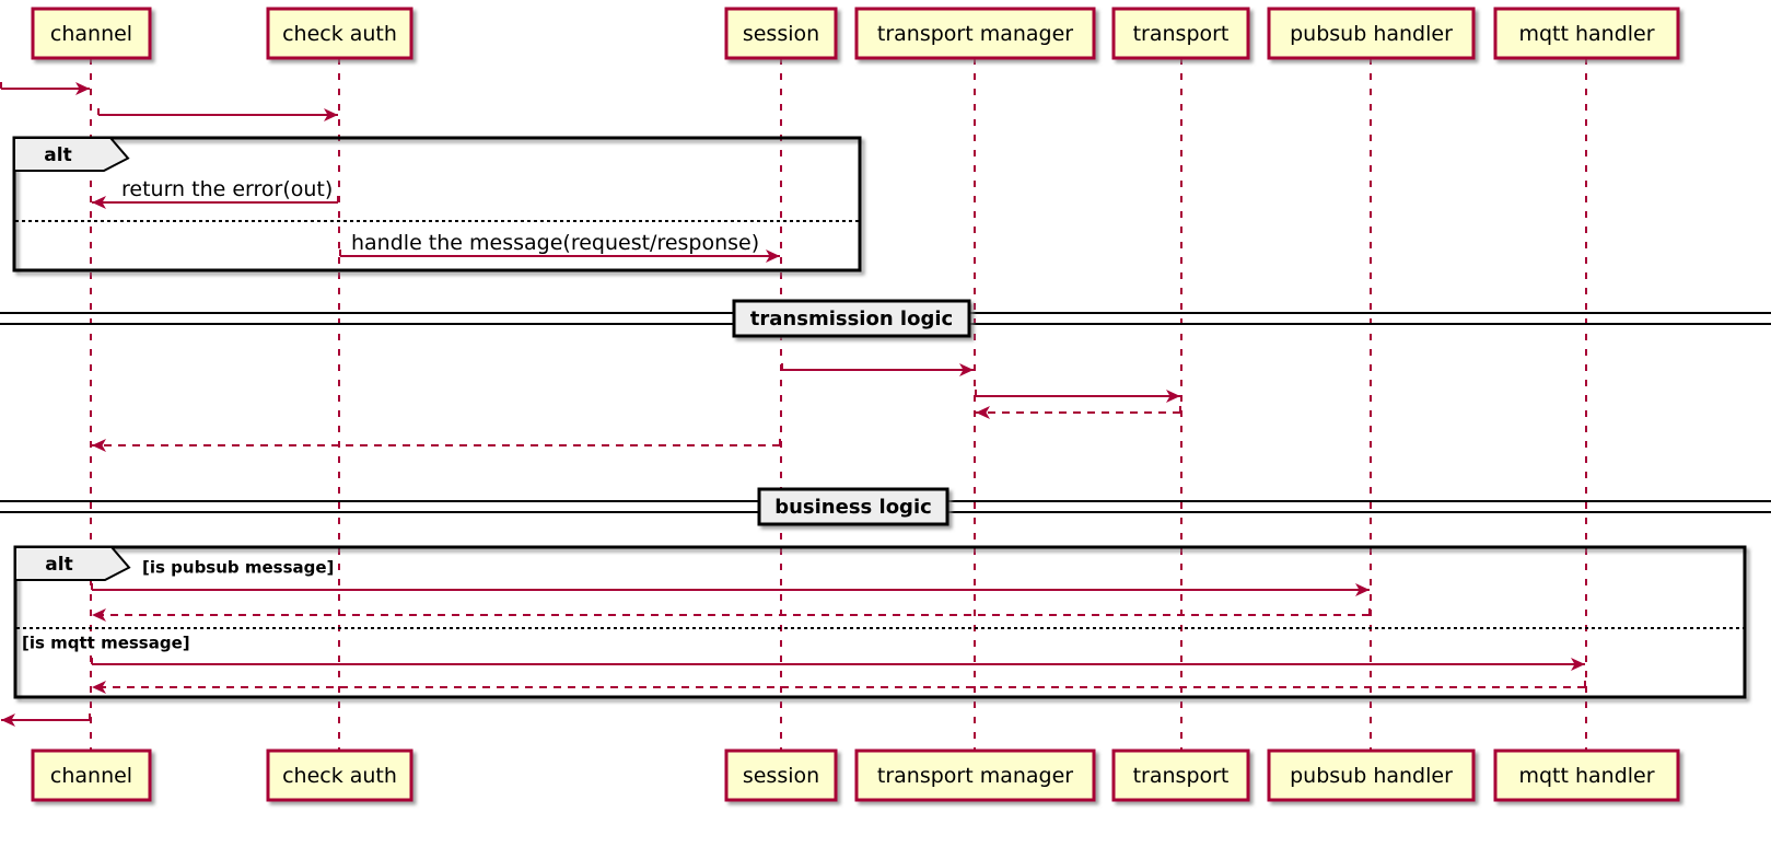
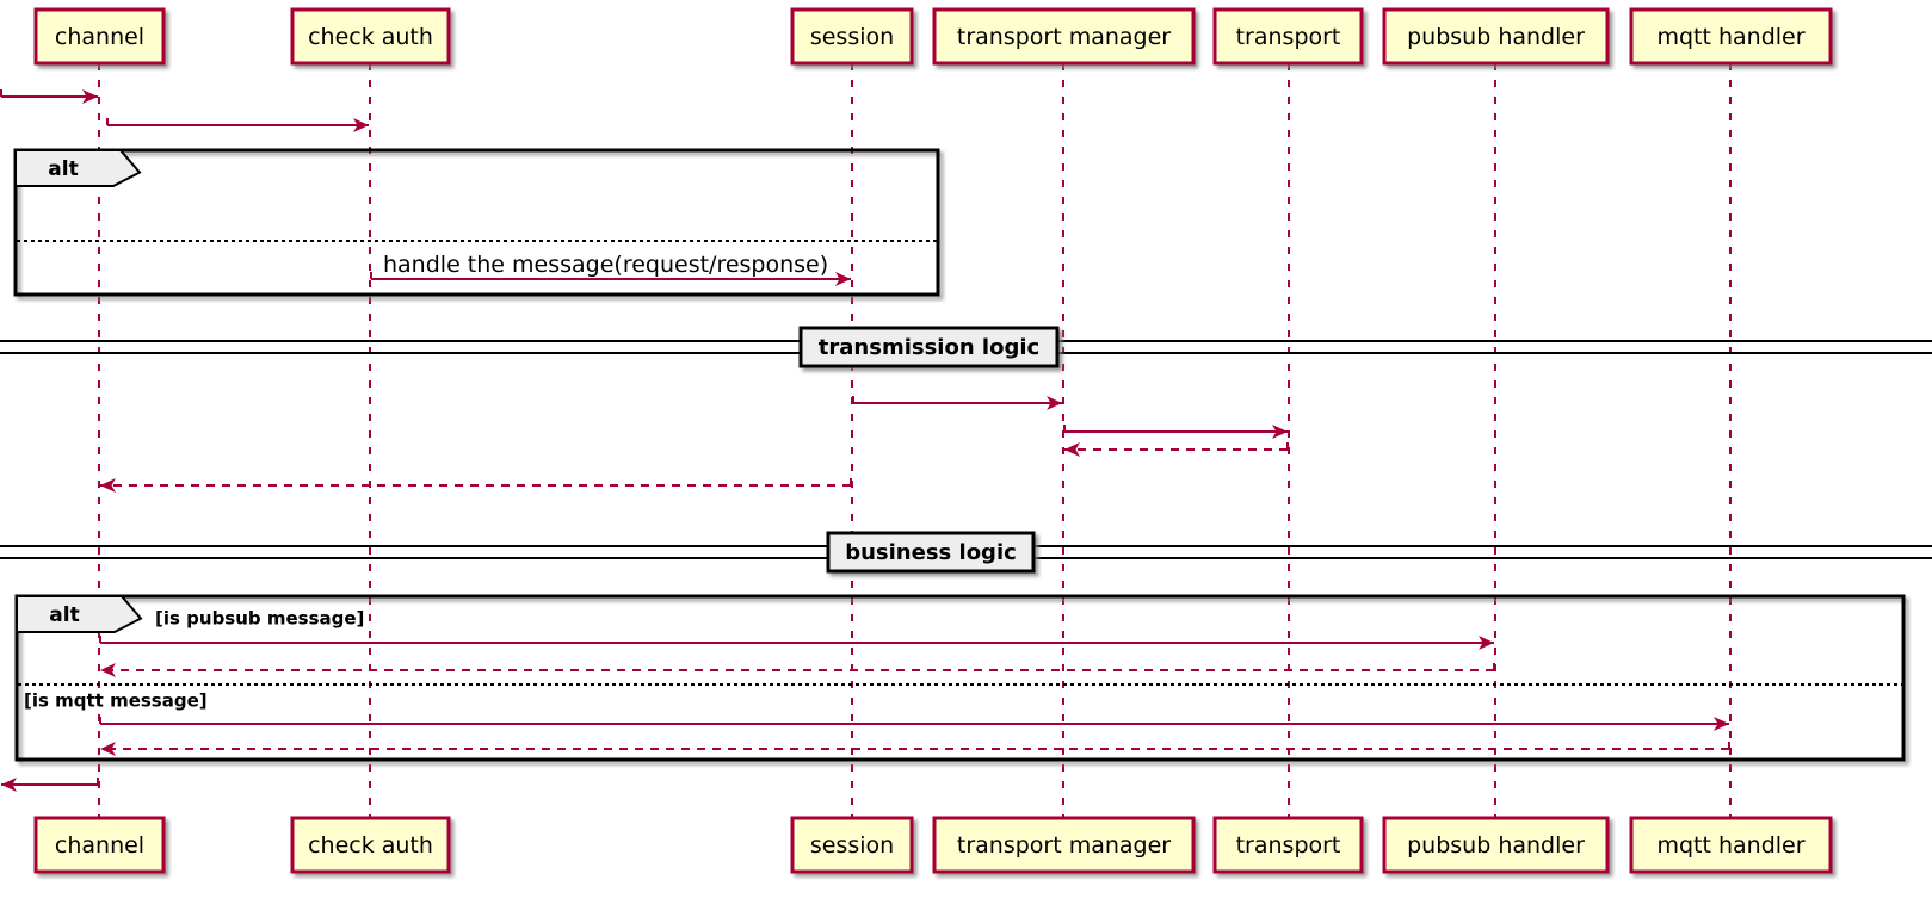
  alt
  alt
  [is pubsub message]
  [is mqtt message]
  transmission logic
  business logic
- return the error(out)
  handle the message(request/response)
  channel
  channel
  check auth
  check auth
  session
  session
  transport manager
  transport manager
  transport
  transport
  pubsub handler
  pubsub handler
  mqtt handler
  mqtt handler
